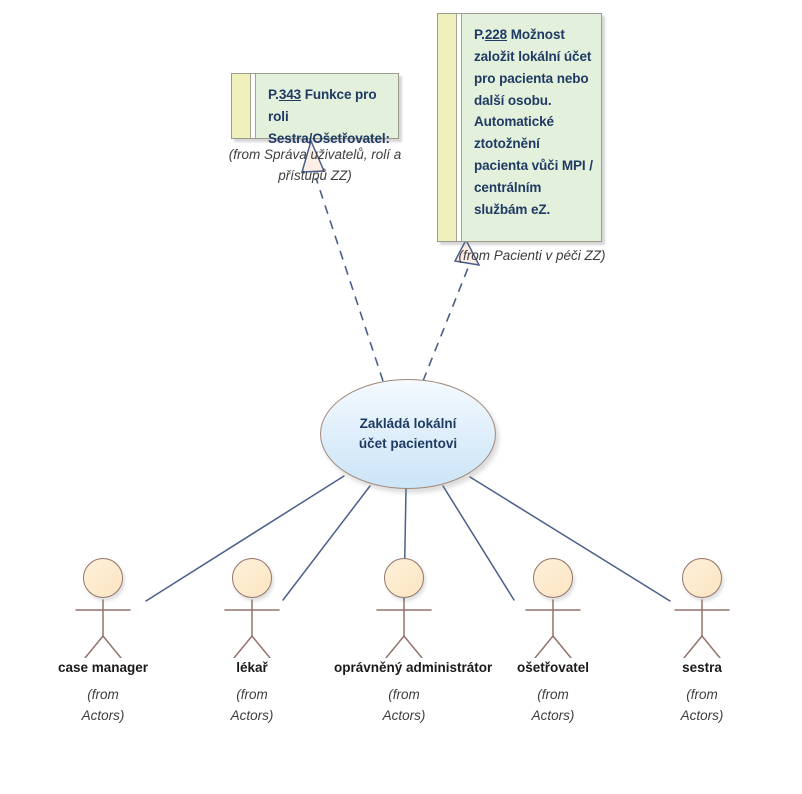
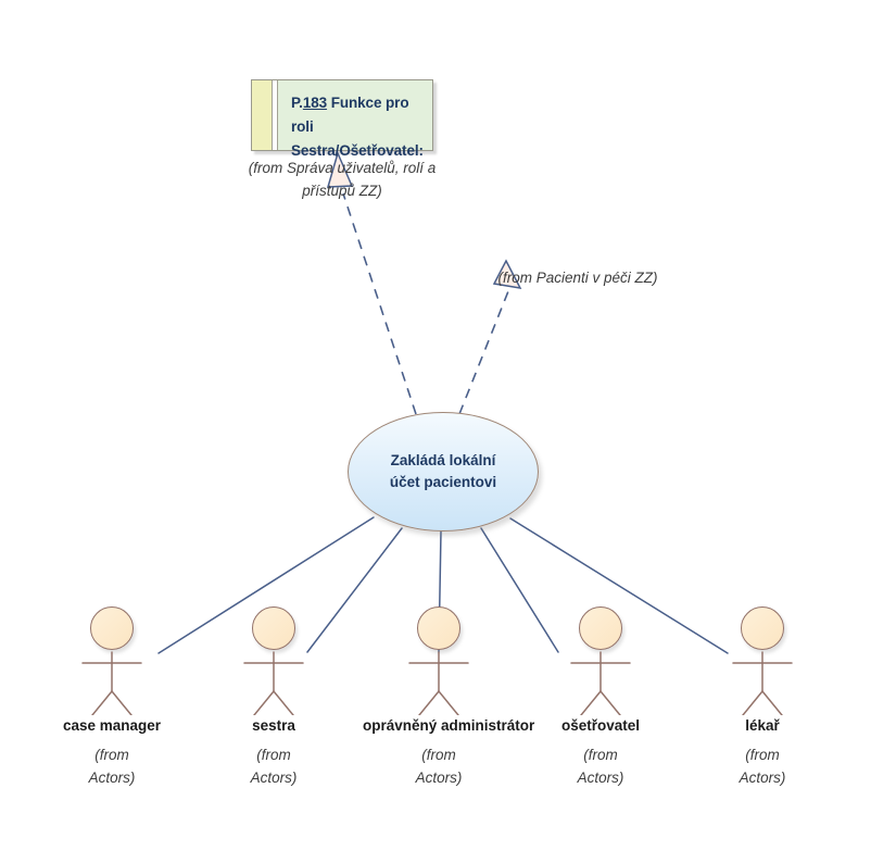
- P.343 Funkce pro roli Sestra/Ošetřovatel:
+ P.183 Funkce pro roli Sestra/Ošetřovatel:
  (from Správa uživatelů, rolí a
  přístupů ZZ)
- P.228 Možnost založit lokální účet pro pacienta nebo další osobu. Automatické ztotožnění pacienta vůči MPI / centrálním službám eZ.
  (from Pacienti v péči ZZ)
  Zakládá lokální účet pacientovi
  case manager
  (from
  Actors)
- lékař
+ sestra
  (from
  Actors)
  oprávněný administrát
  (from
  Actors)
  ošetřovatel
  (from
  Actors)
- sestra
+ lékař
  (from
  Actors)
